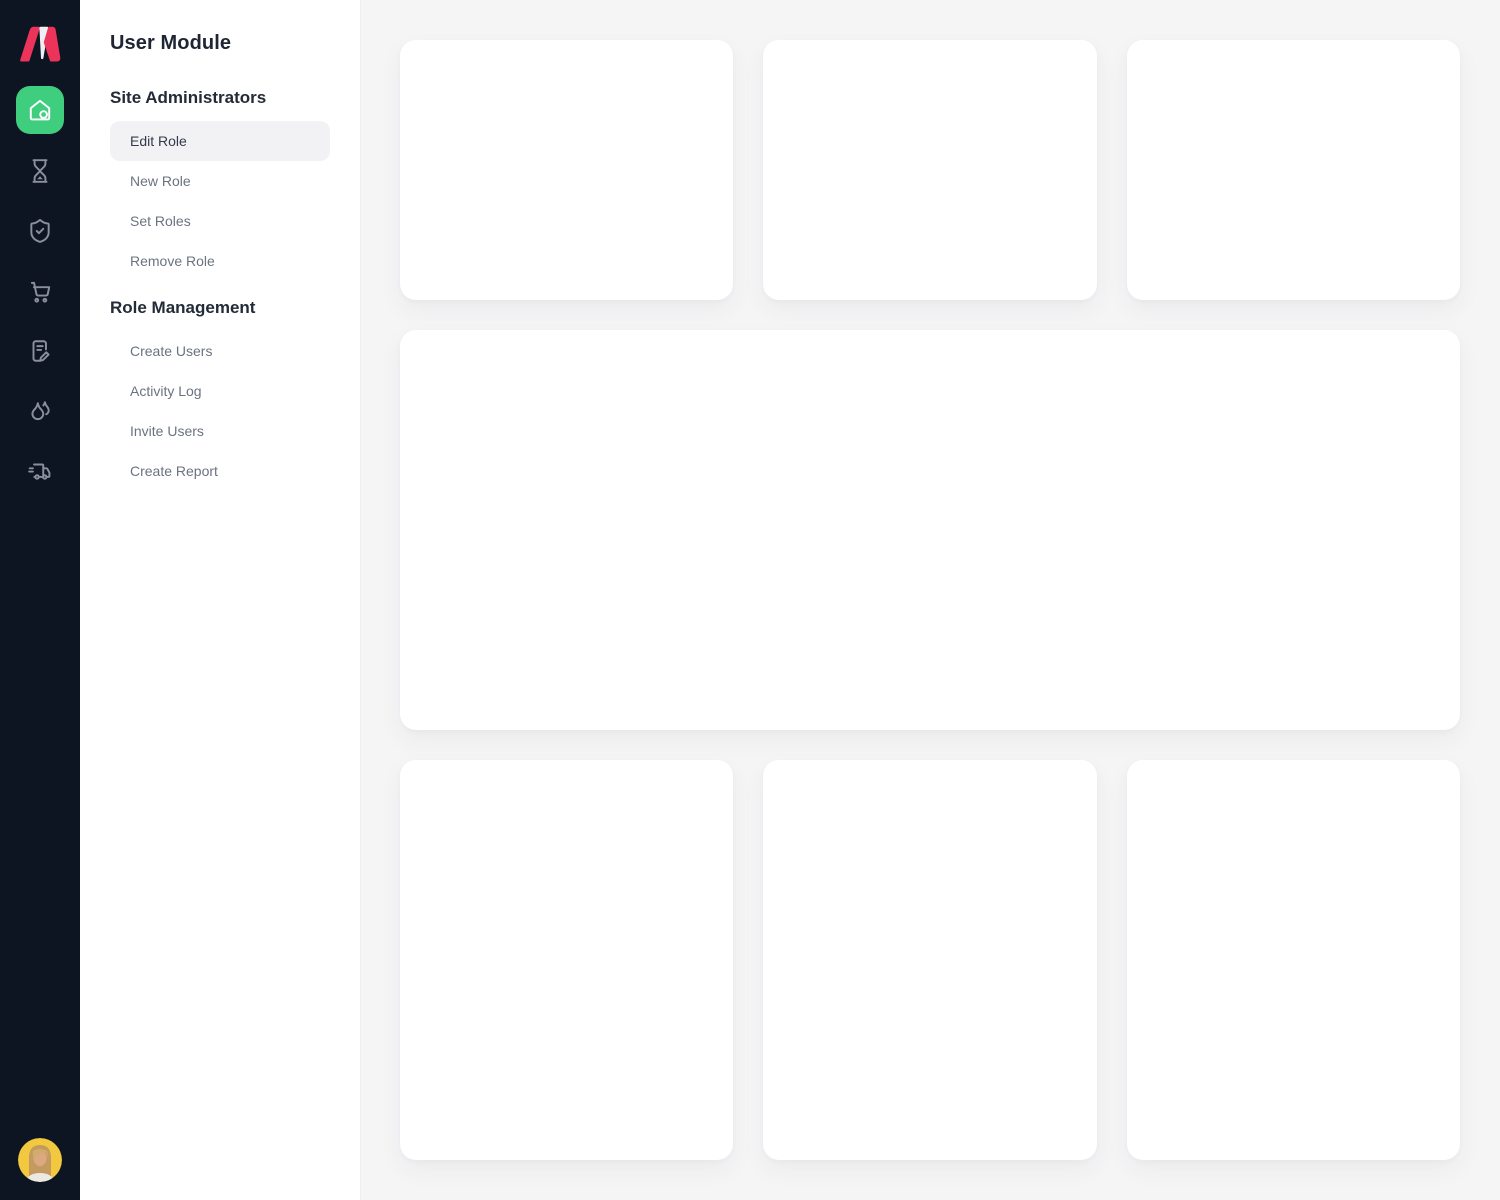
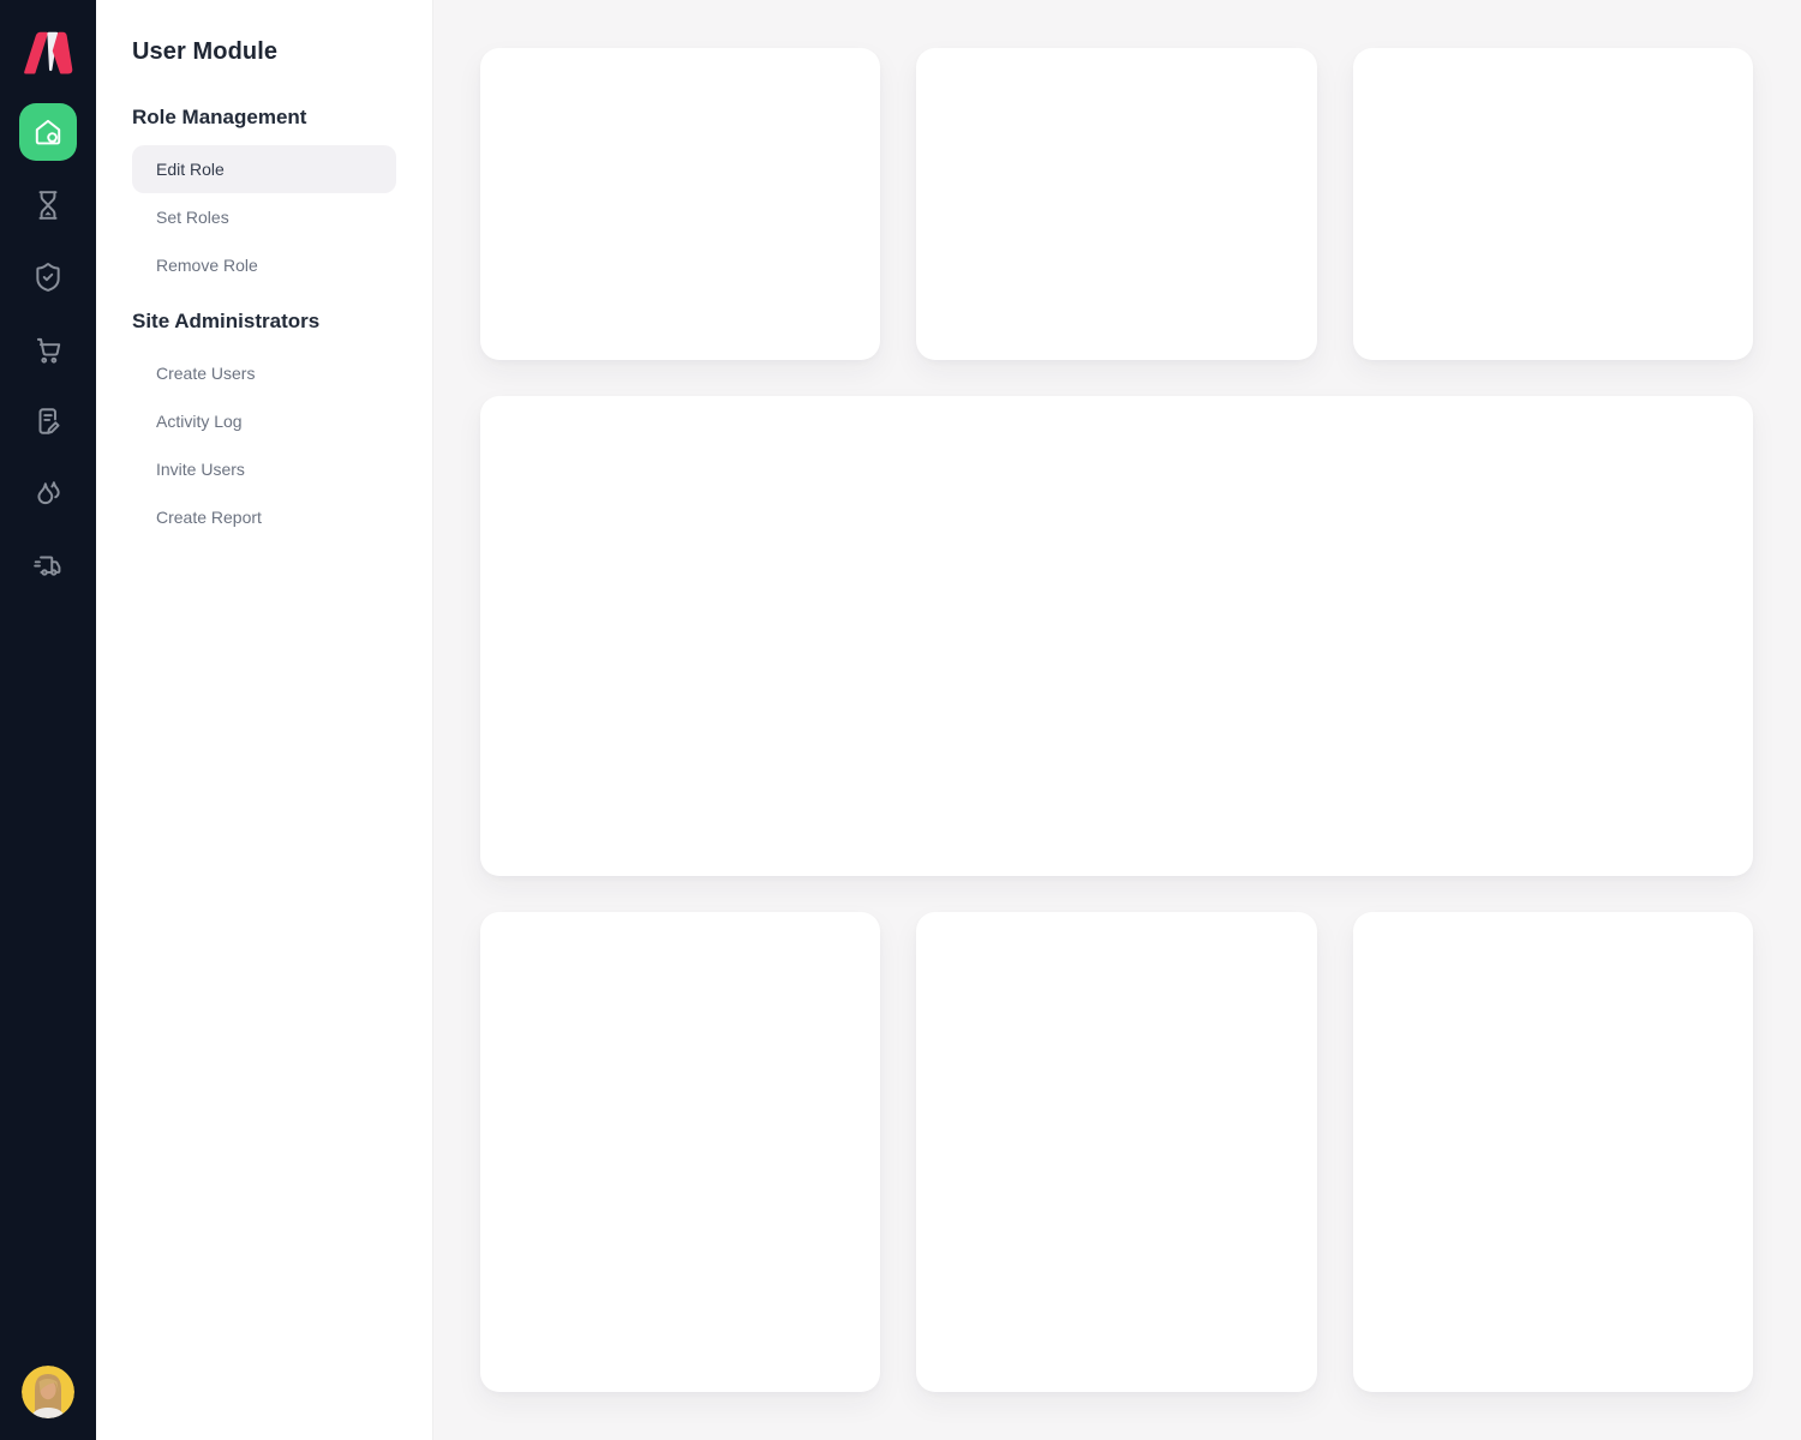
  User Module
- Site Administrators
+ Role Management
  Edit Role
- New Role
  Set Roles
  Remove Role
- Role Management
+ Site Administrators
  Create Users
  Activity Log
  Invite Users
  Create Report
